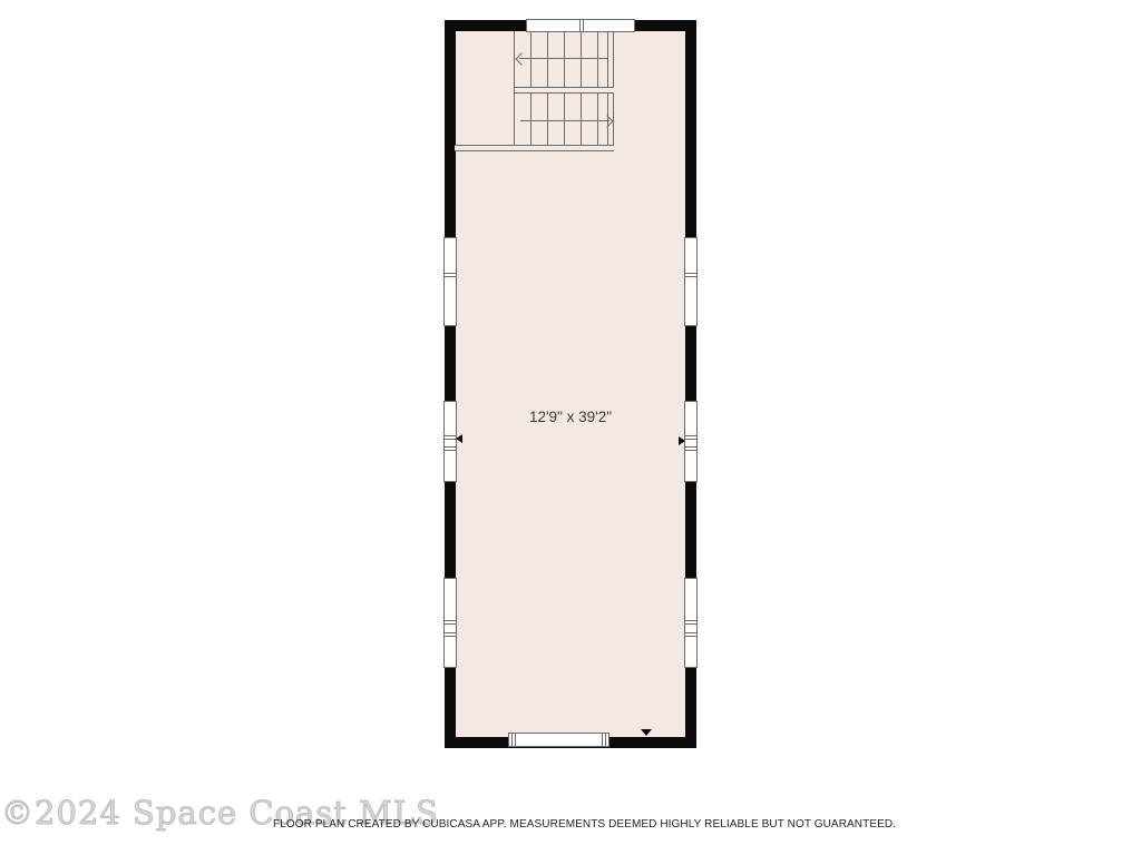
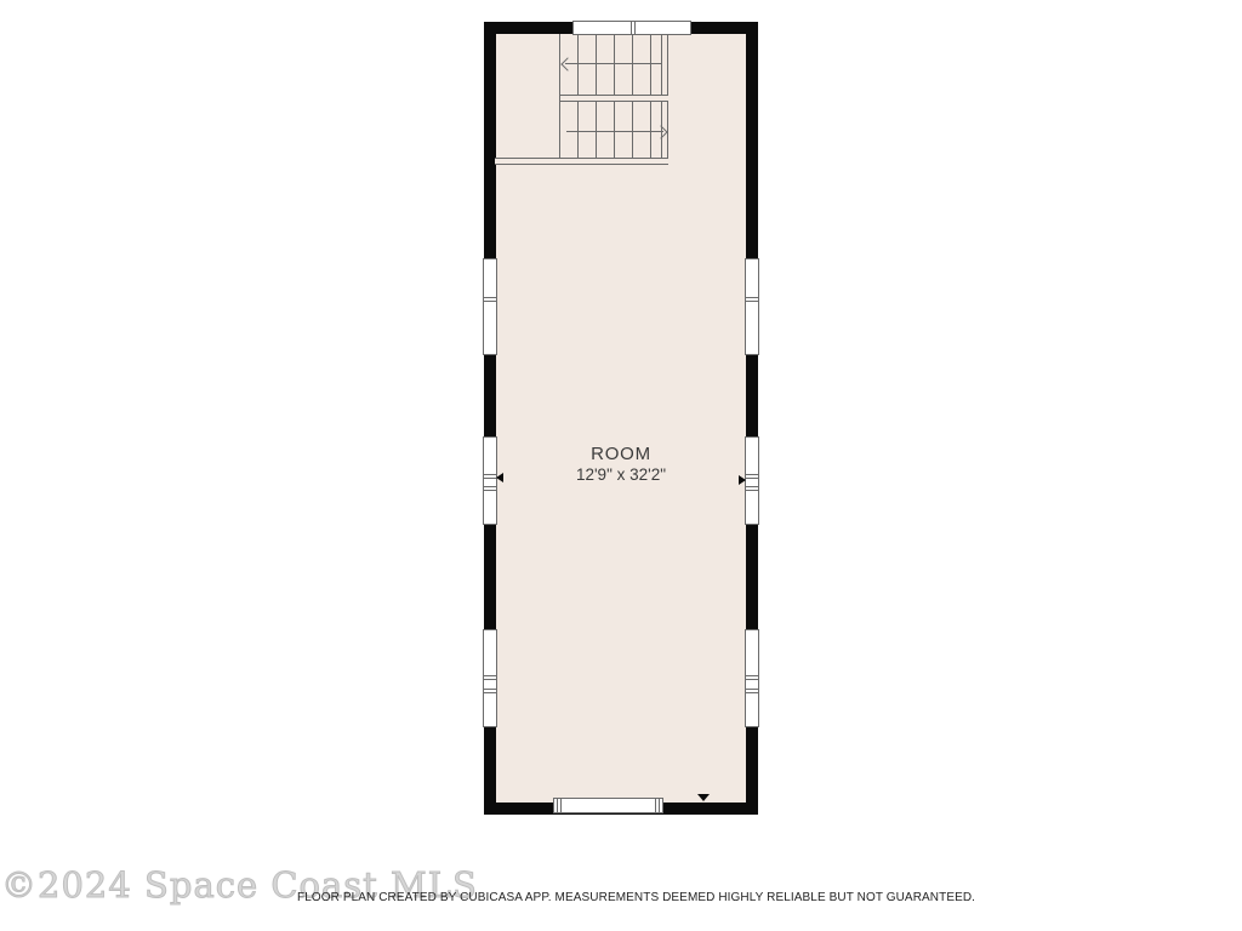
+ ROOM
- 12'9" x 39'2"
+ 12'9" x 32'2"
  ©2024 Space Coast MLS
  FLOOR PLAN CREATED BY CUBICASA APP. MEASUREMENTS DEEMED HIGHLY RELIABLE BUT NOT GUARANTEED.
